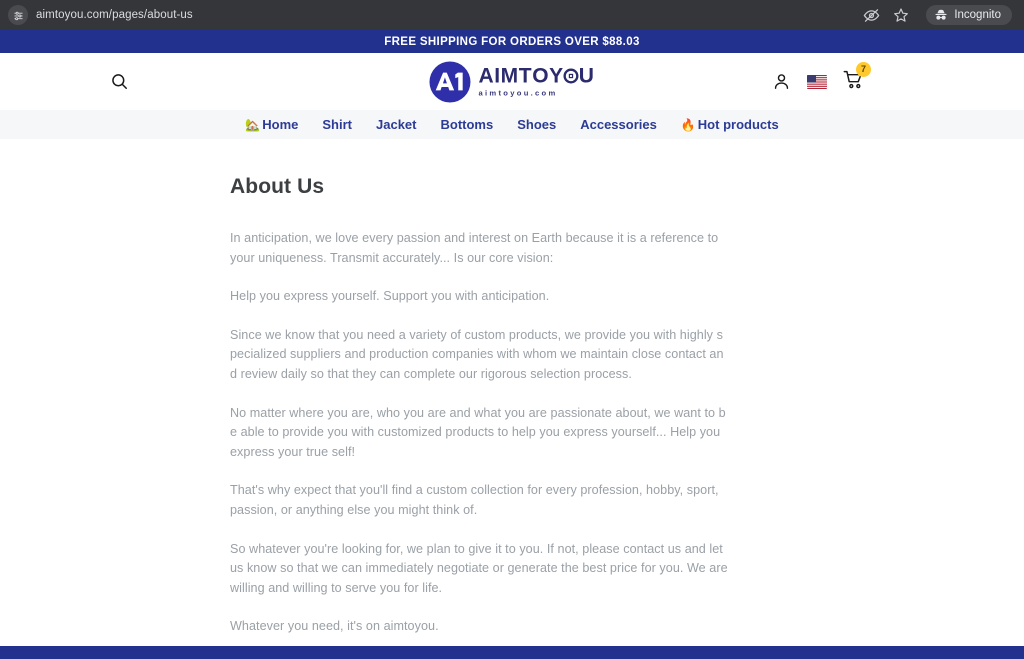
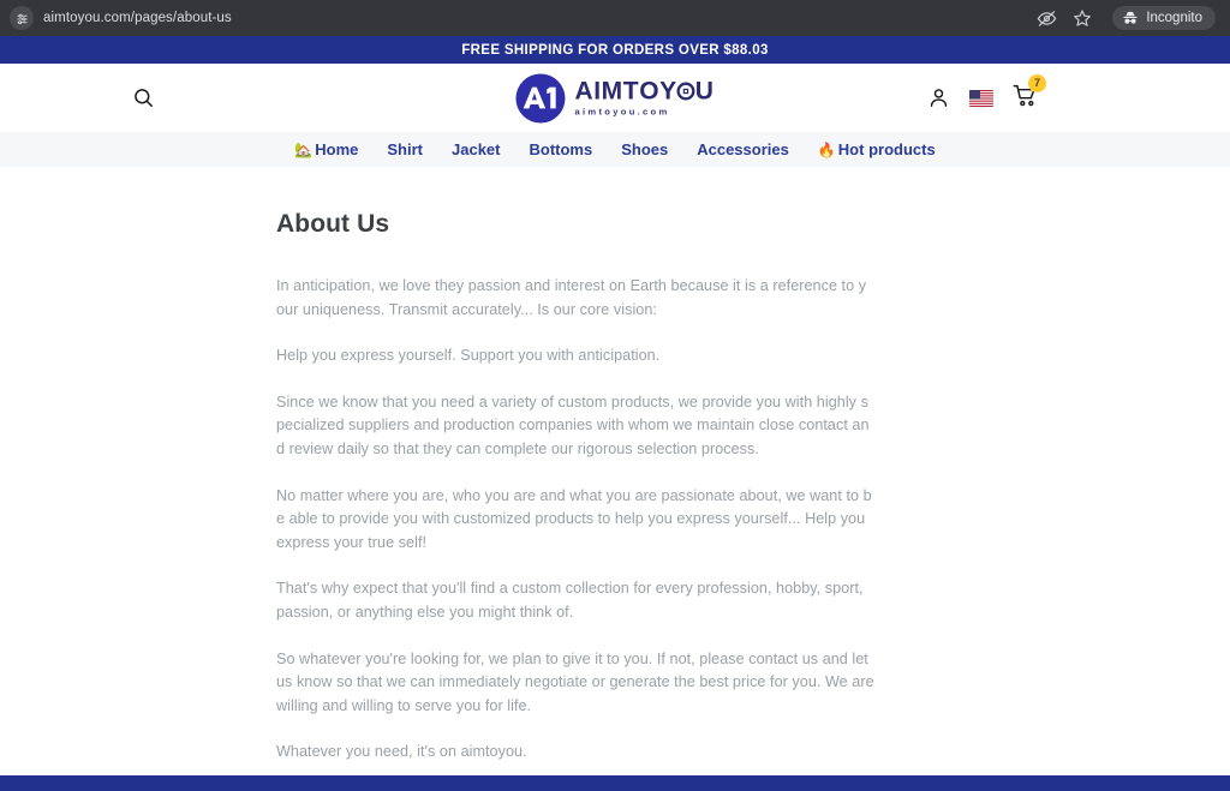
  aimtoyou.com/pages/about-us
  Incognito
  FREE SHIPPING FOR ORDERS OVER $88.03
  AIMT
  O
  Y
  U
  aimtoyou.com
  7
  🏡
  Home
  Shirt
  Jacket
  Bottoms
  Shoes
  Accessories
  🔥
  Hot products
  About Us
- In anticipation, we love every passion and interest on Earth because it is a reference to your uniqueness. Transmit accurately... Is our core vision:
+ In anticipation, we love they passion and interest on Earth because it is a reference to your uniqueness. Transmit accurately... Is our core vision:
  Help you express yourself. Support you with anticipation.
  Since we know that you need a variety of custom products, we provide you with highly specialized suppliers and production companies with whom we maintain close contact and review daily so that they can complete our rigorous selection process.
  No matter where you are, who you are and what you are passionate about, we want to be able to provide you with customized products to help you express yourself... Help you express your true self!
  That's why expect that you'll find a custom collection for every profession, hobby, sport, passion, or anything else you might think of.
  So whatever you're looking for, we plan to give it to you. If not, please contact us and let us know so that we can immediately negotiate or generate the best price for you. We are willing and willing to serve you for life.
  Whatever you need, it's on aimtoyou.
